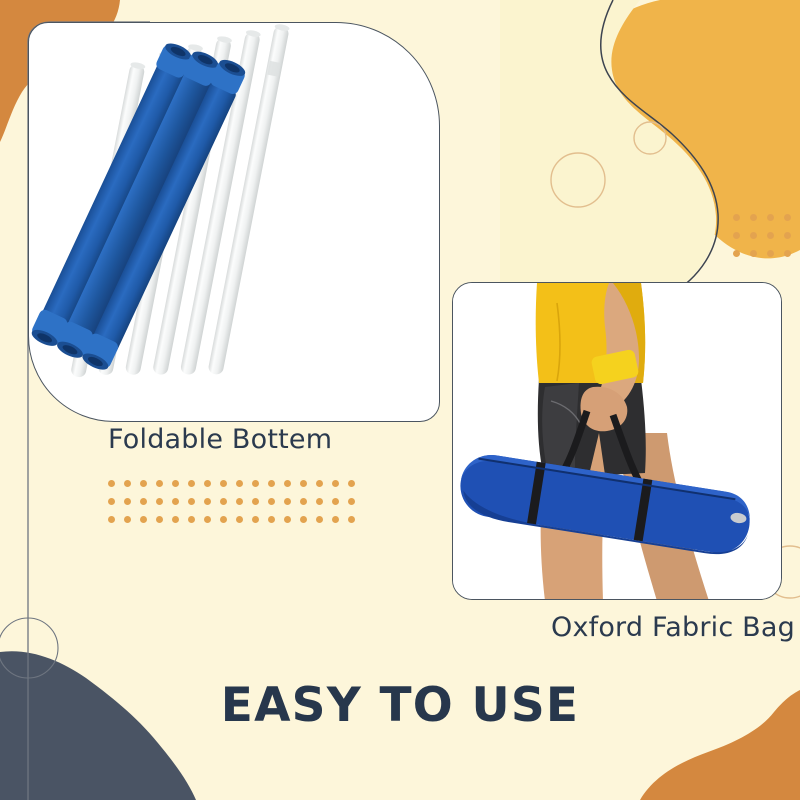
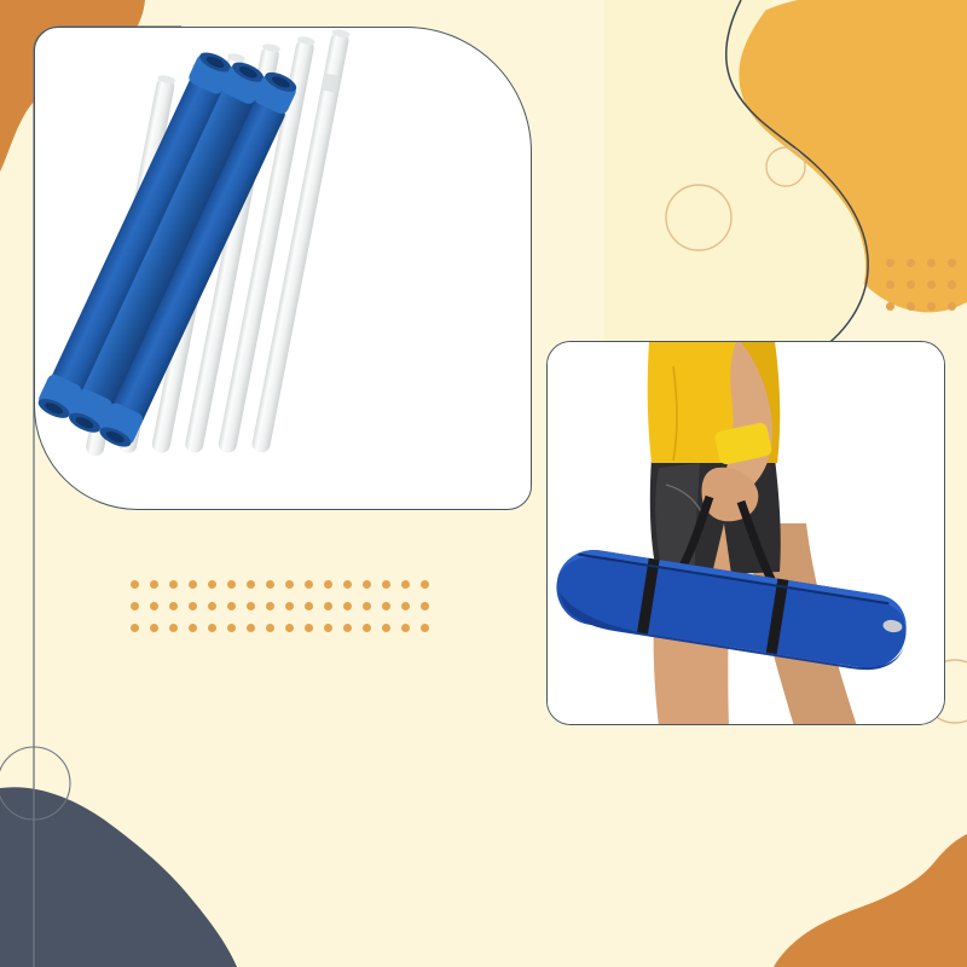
- Foldable Bottem
- Oxford Fabric Bag
- EASY TO USE
